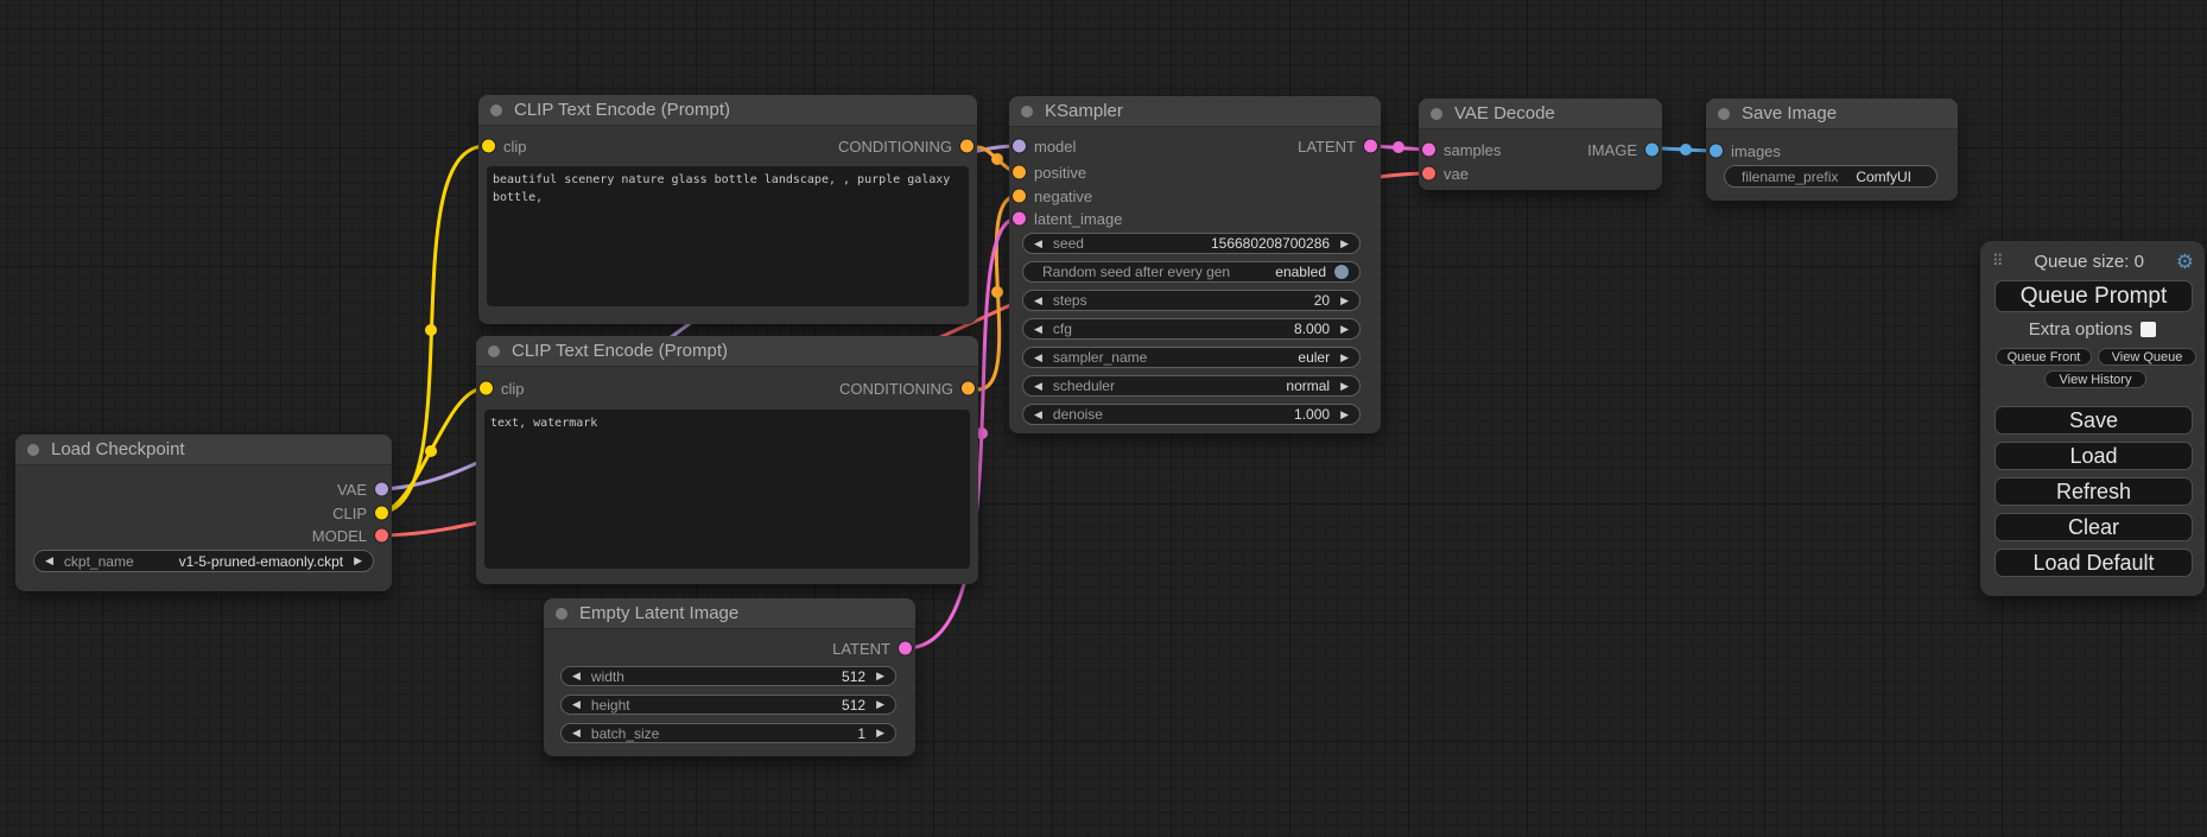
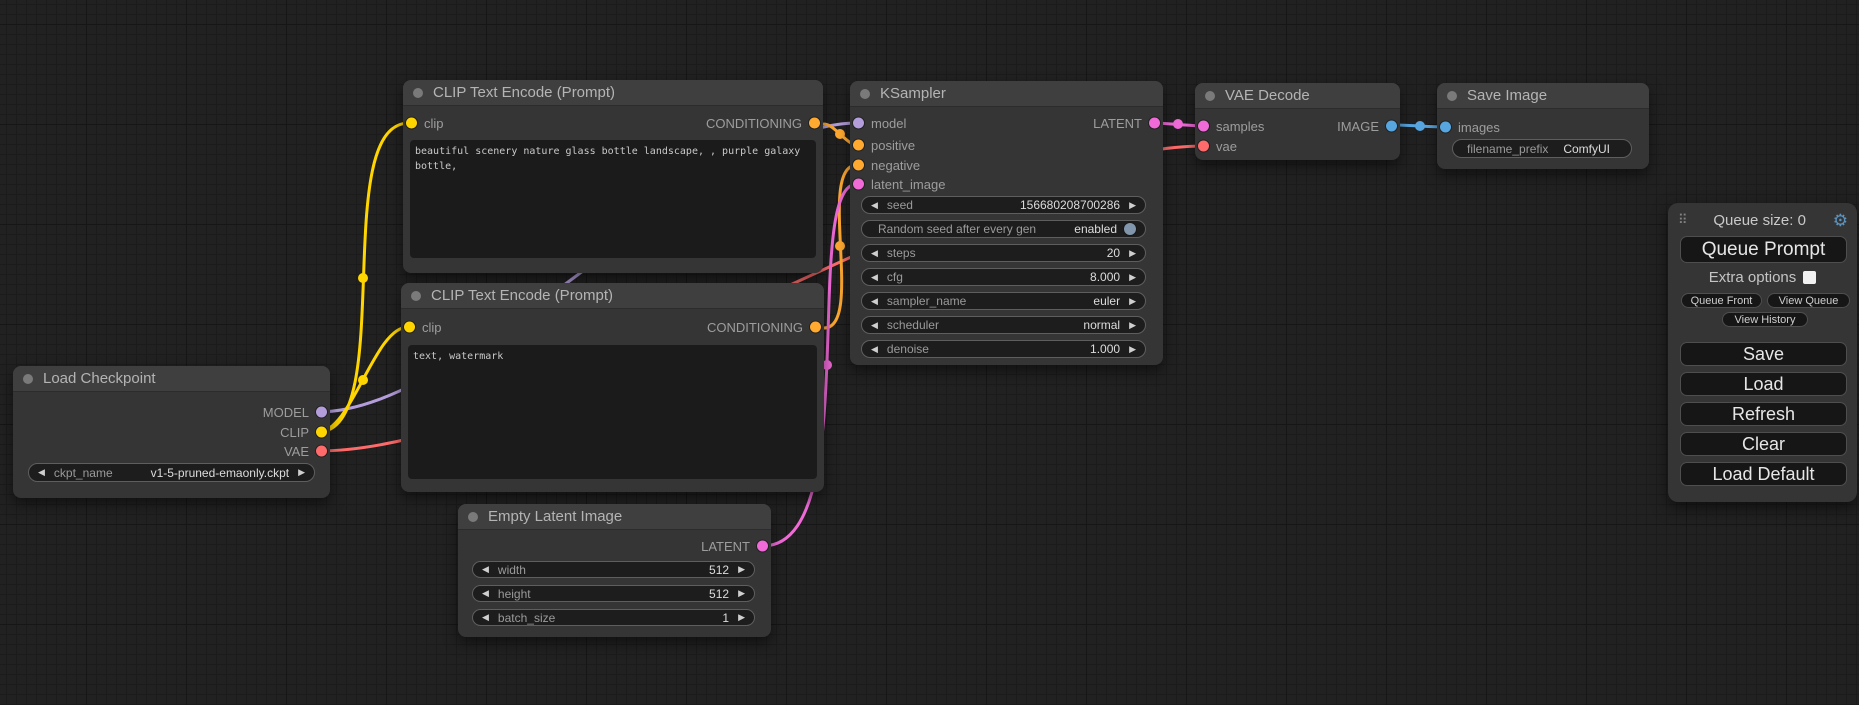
  Load Checkpoint
- VAE
+ MODEL
  CLIP
- MODEL
+ VAE
  ◀
  ckpt_name
  v1-5-pruned-emaonly.ckpt
  ▶
  CLIP Text Encode (Prompt)
  clip
  CONDITIONING
  beautiful scenery nature glass bottle landscape, , purple galaxy bottle,
  CLIP Text Encode (Prompt)
  clip
  CONDITIONING
  text, watermark
  Empty Latent Image
  LATENT
  ◀
  width
  512
  ▶
  ◀
  height
  512
  ▶
  ◀
  batch_size
  1
  ▶
  KSampler
  model
  LATENT
  positive
  negative
  latent_image
  ◀
  seed
  156680208700286
  ▶
  Random seed after every gen
  enabled
  ◀
  steps
  20
  ▶
  ◀
  cfg
  8.000
  ▶
  ◀
  sampler_name
  euler
  ▶
  ◀
  scheduler
  normal
  ▶
  ◀
  denoise
  1.000
  ▶
  VAE Decode
  samples
  IMAGE
  vae
  Save Image
  images
  filename_prefix
  ComfyUI
  ⠿
  Queue size: 0
  ⚙
  Queue Prompt
  Extra options
  Queue Front
  View Queue
  View History
  Save
  Load
  Refresh
  Clear
  Load Default
